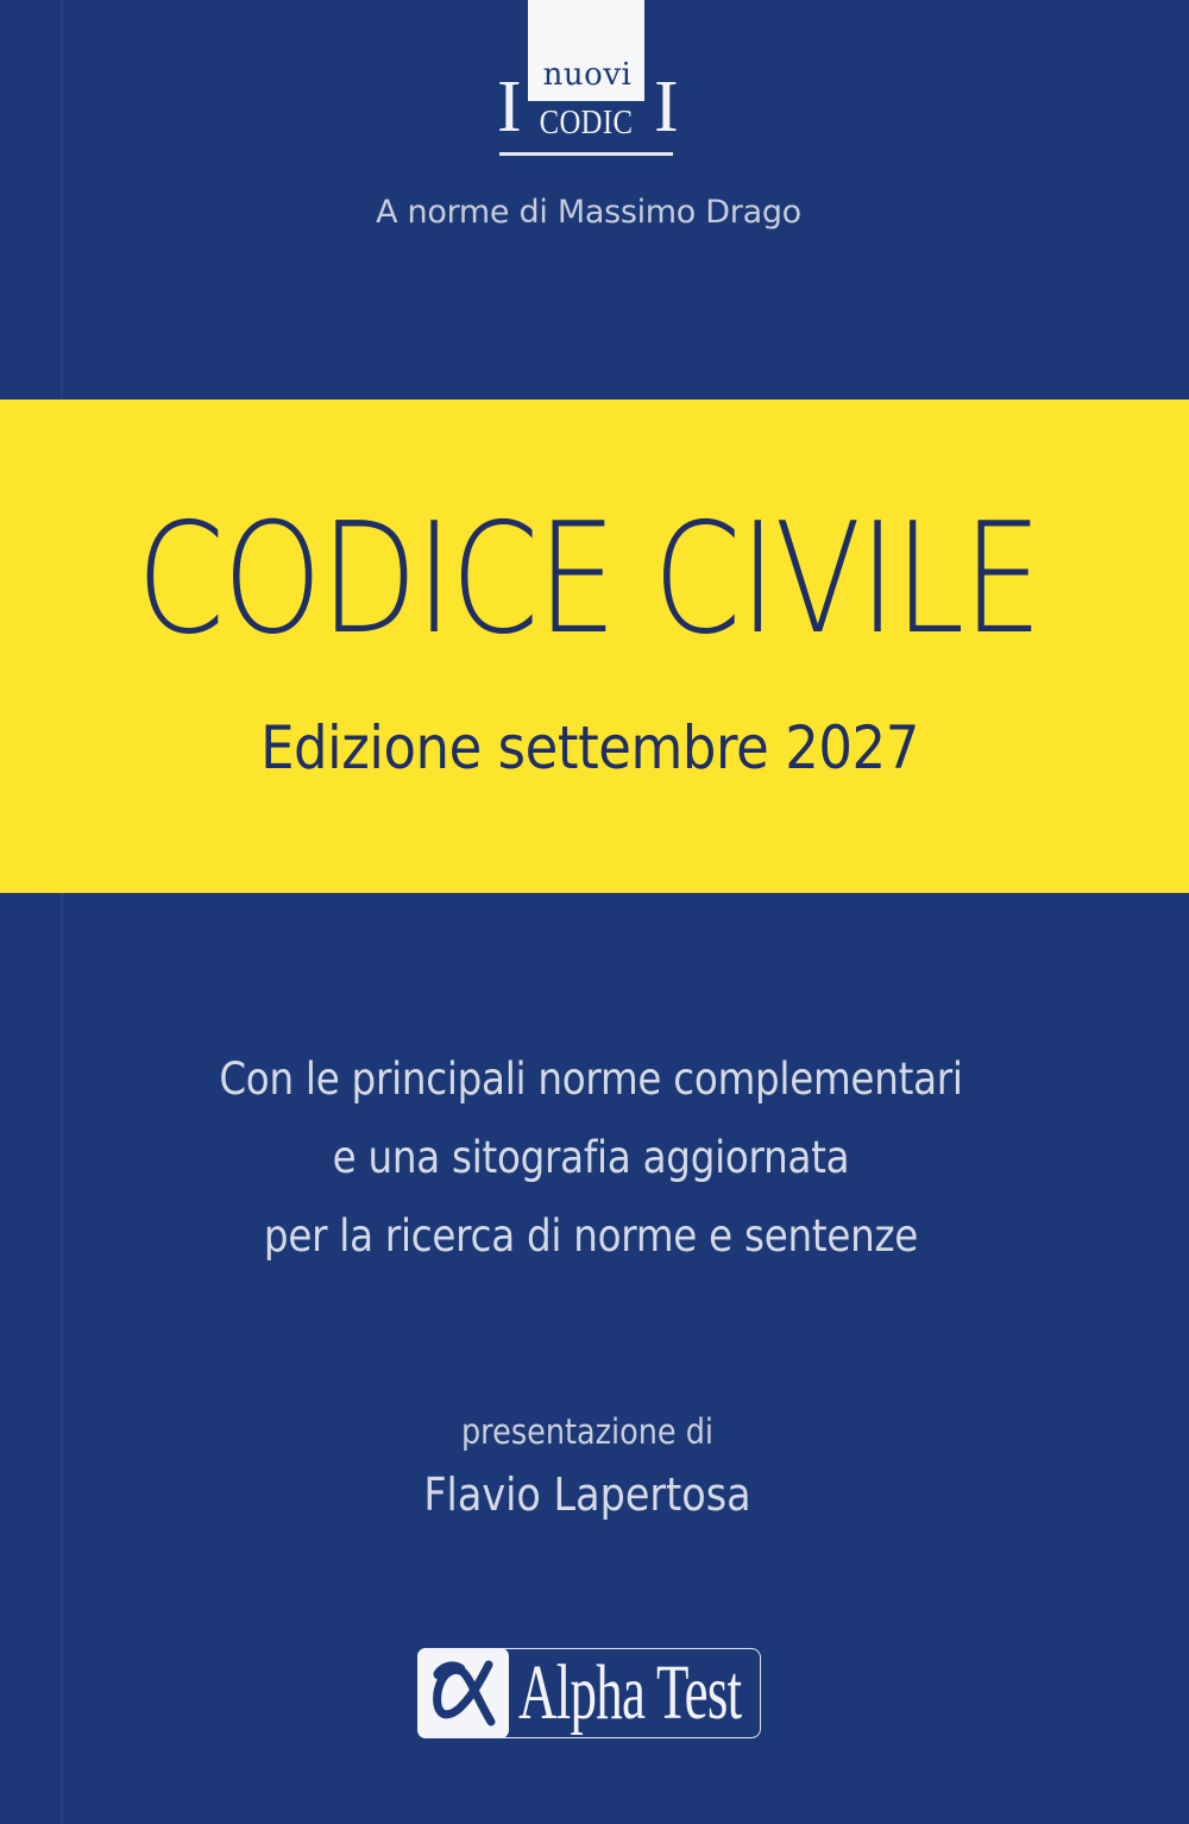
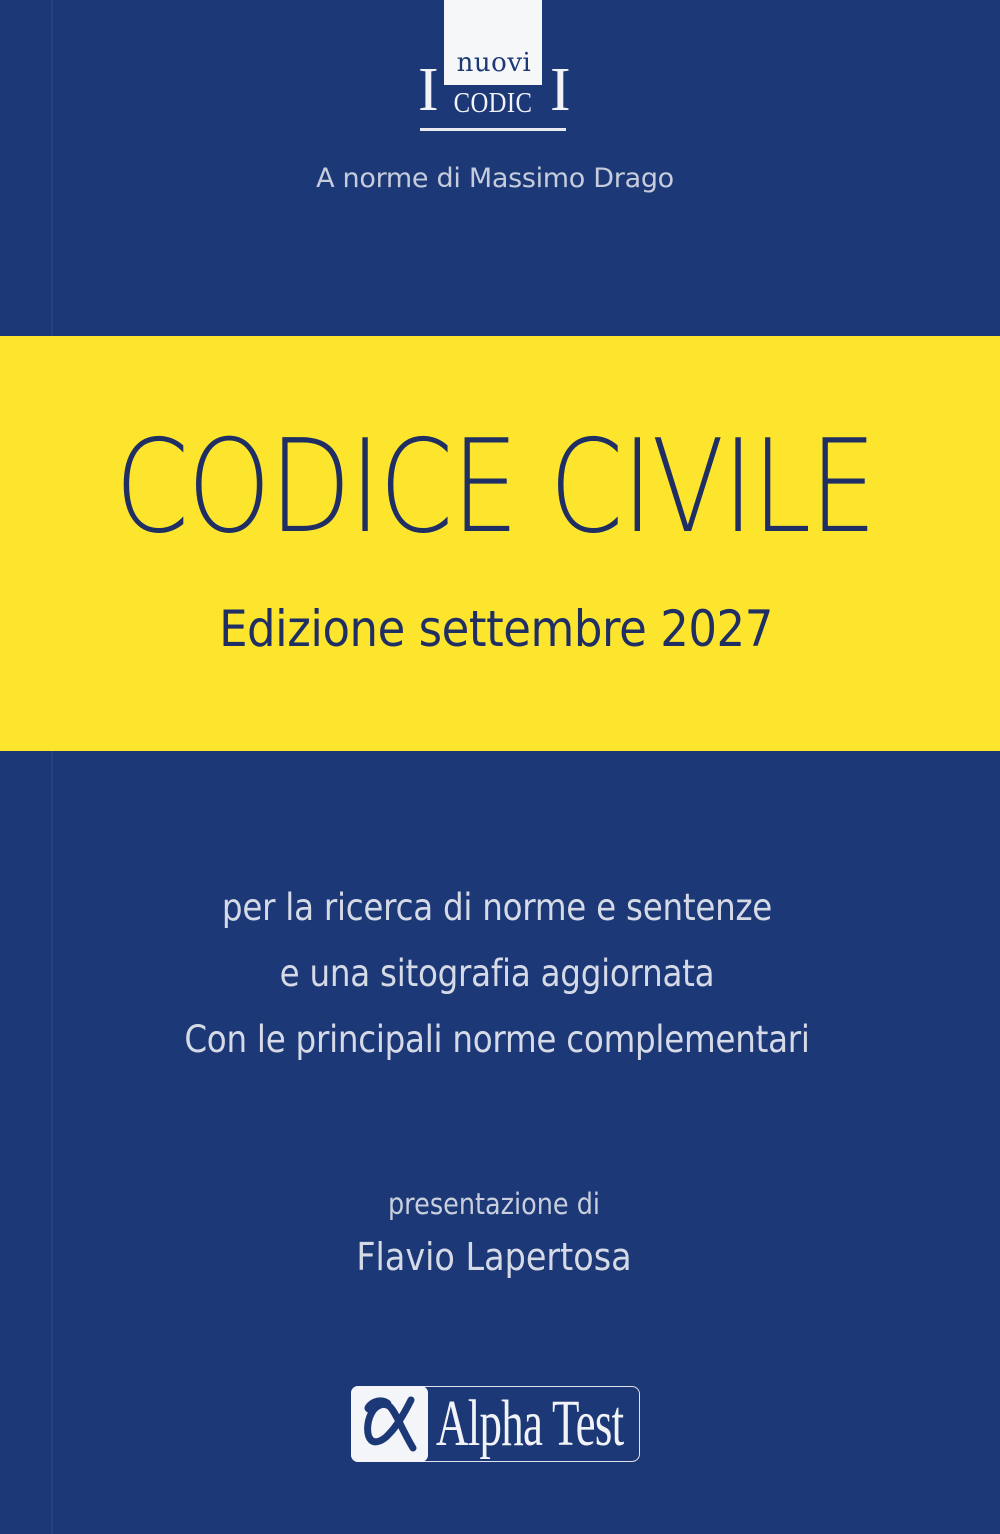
  nuovi
  I
  CODIC
  I
  A norme di Massimo Drago
  CODICE CIVILE
  Edizione settembre 2027
- Con le principali norme complementari
+ per la ricerca di norme e sentenze
  e una sitografia aggiornata
- per la ricerca di norme e sentenze
+ Con le principali norme complementari
  presentazione di
  Flavio Lapertosa
  Alpha Test
